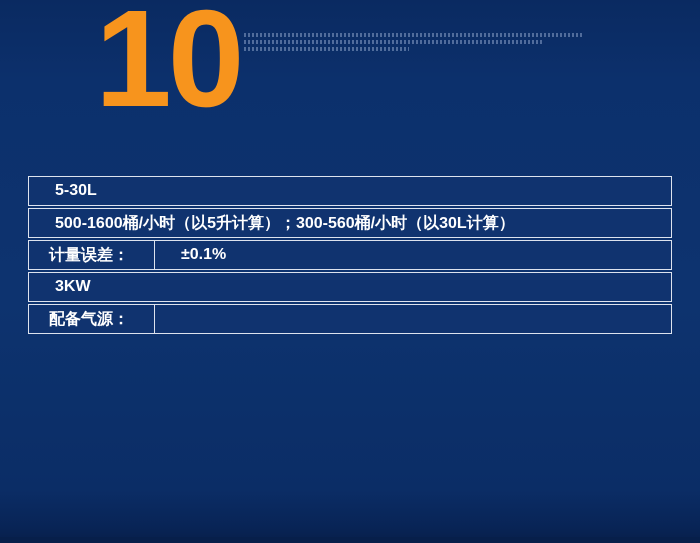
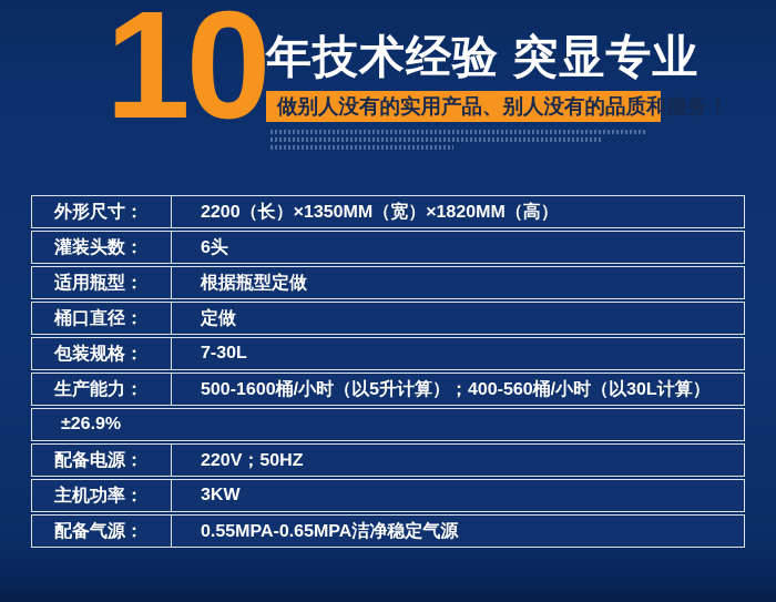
  10
+ 年技术经验 突显专业
+ 做别人没有的实用产品、别人没有的品质和服务！
+ 外形尺寸：
+ 2200（长）×1350MM（宽）×1820MM（高）
+ 灌装头数：
+ 6头
+ 适用瓶型：
+ 根据瓶型定做
+ 桶口直径：
+ 定做
+ 包装规格：
- 5-30L
+ 7-30L
+ 生产能力：
- 500-1600桶/小时（以5升计算）；300-560桶/小时（以30L计算）
+ 500-1600桶/小时（以5升计算）；400-560桶/小时（以30L计算）
- 计量误差：
- ±0.1%
+ ±26.9%
+ 配备电源：
+ 220V；50HZ
+ 主机功率：
  3KW
  配备气源：
+ 0.55MPA-0.65MPA洁净稳定气源
